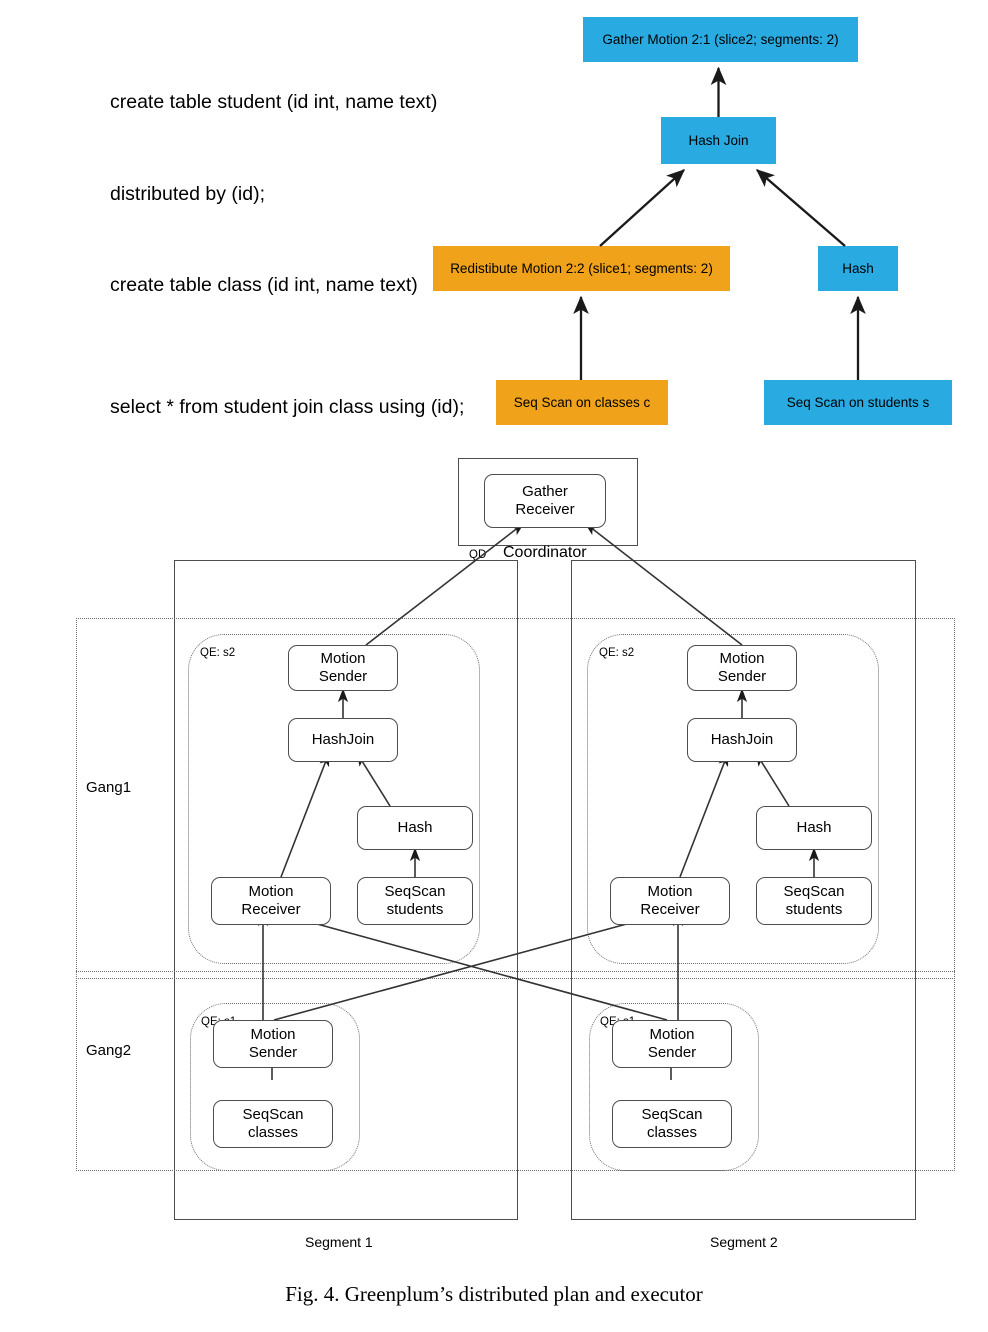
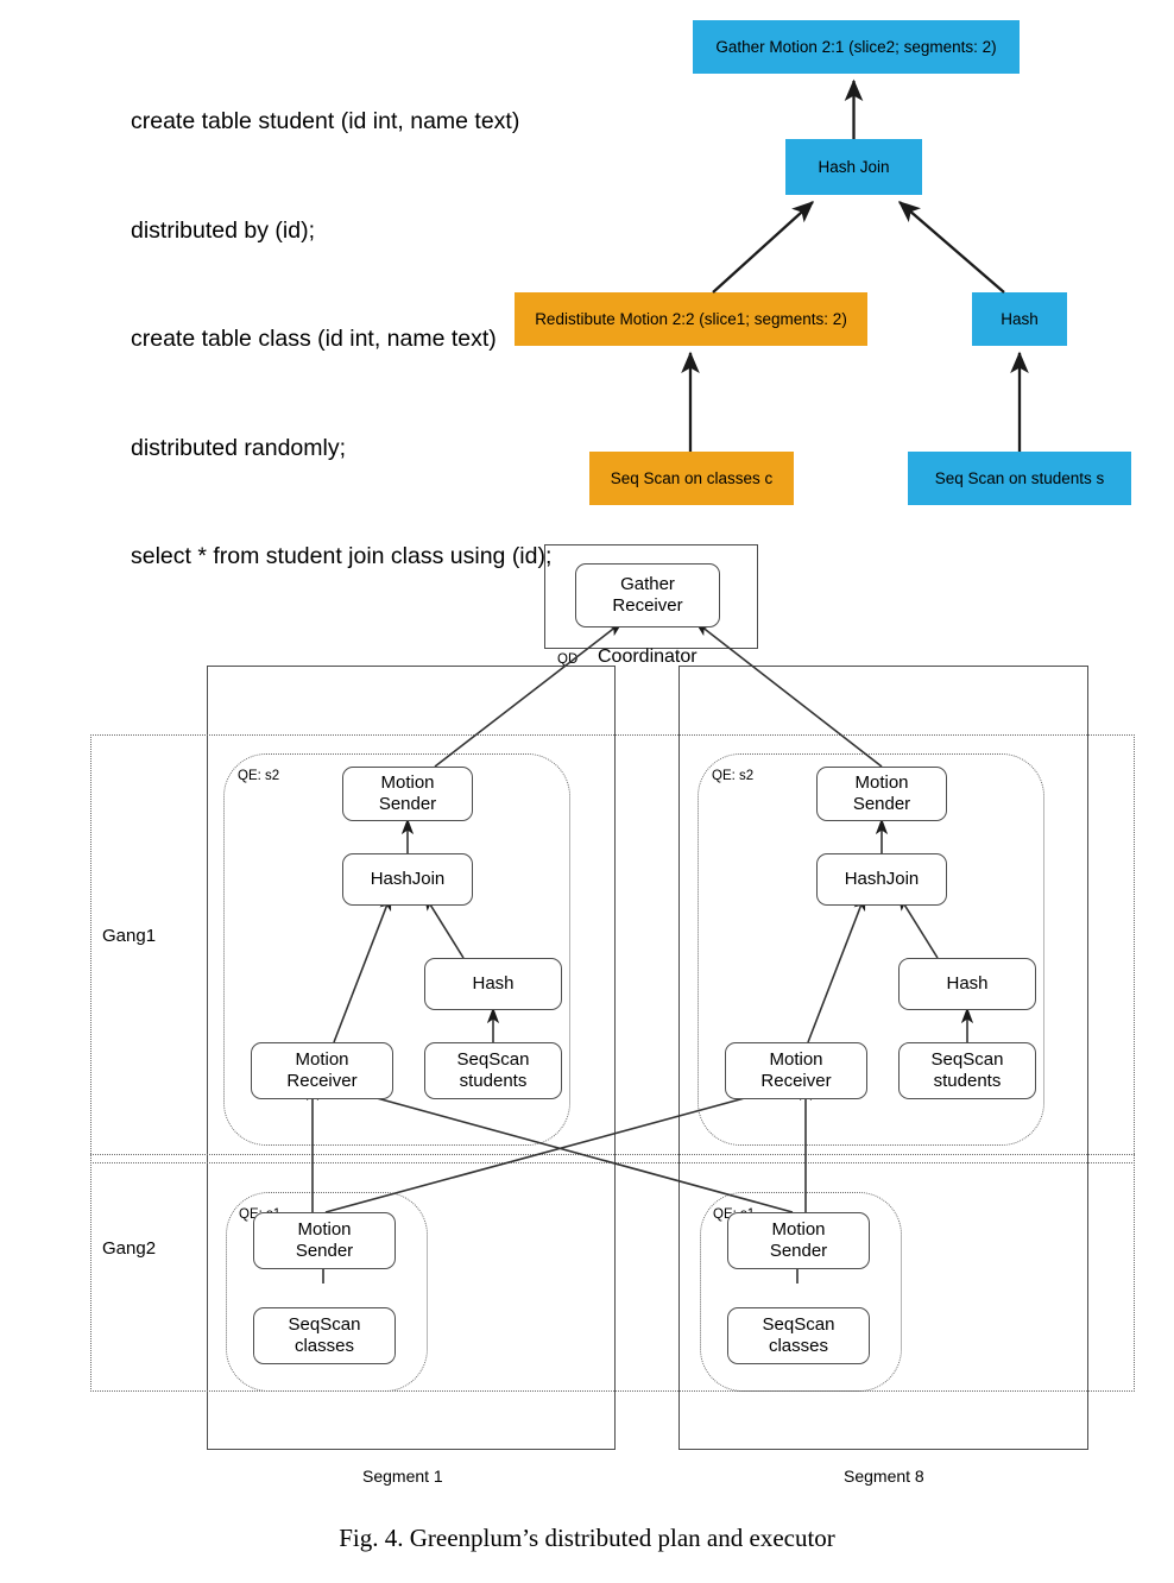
  create table student (id int, name text)
  distributed by (id);
  create table class (id int, name text)
+ distributed randomly;
  select * from student join class using (id);
  Gather Motion 2:1 (slice2; segments: 2)
  Hash Join
  Redistibute Motion 2:2 (slice1; segments: 2)
  Hash
  Seq Scan on classes c
  Seq Scan on students s
  Gather
  Receiver
  Coordinator
  Gang1
  Gang2
  QE: s2
  QE: s2
  Motion
  Sender
  HashJoin
  Hash
  Motion
  Receiver
  SeqScan
  students
  Motion
  Sender
  HashJoin
  Hash
  Motion
  Receiver
  SeqScan
  students
  Motion
  Sender
  SeqScan
  classes
  Motion
  Sender
  SeqScan
  classes
  Segment 1
- Segment 2
+ Segment 8
  Fig. 4. Greenplum’s distributed plan and executor
